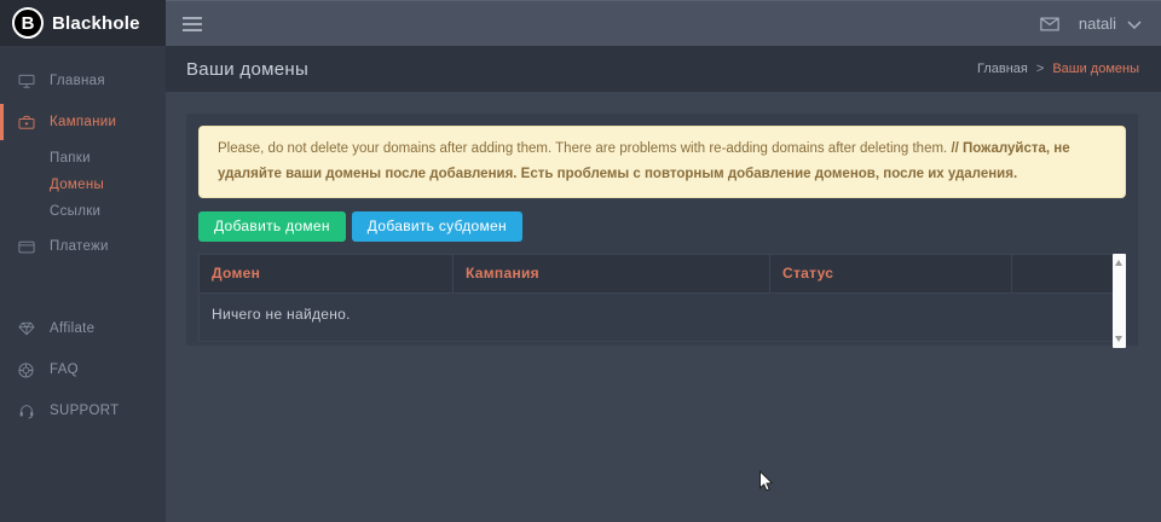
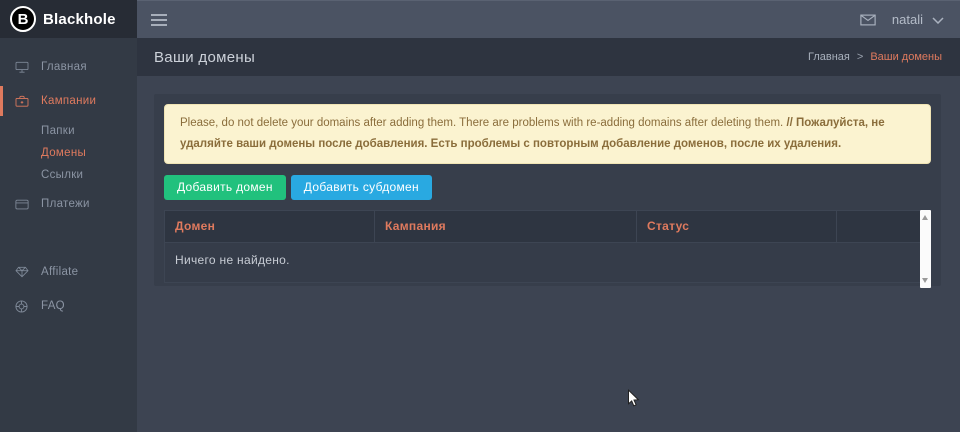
  B
  Blackhole
  Главная
  Кампании
  Папки
  Домены
  Ссылки
  Платежи
  Affilate
  FAQ
- SUPPORT
  natali
  Ваши домены
  Главная
  >
  Ваши домены
  Please, do not delete your domains after adding them. There are problems with re-adding domains after deleting them. // Пожалуйста, не удаляйте ваши домены после добавления. Есть проблемы с повторным добавление доменов, после их удаления.
  Добавить домен
  Добавить субдомен
  Домен	Кампания	Статус
  Ничего не найдено.
